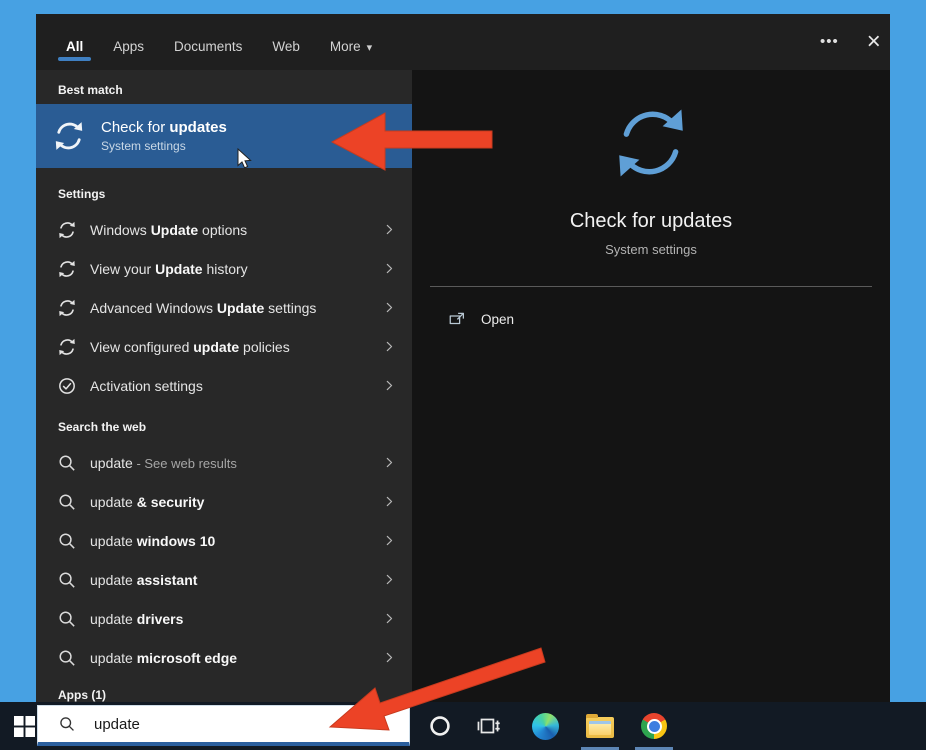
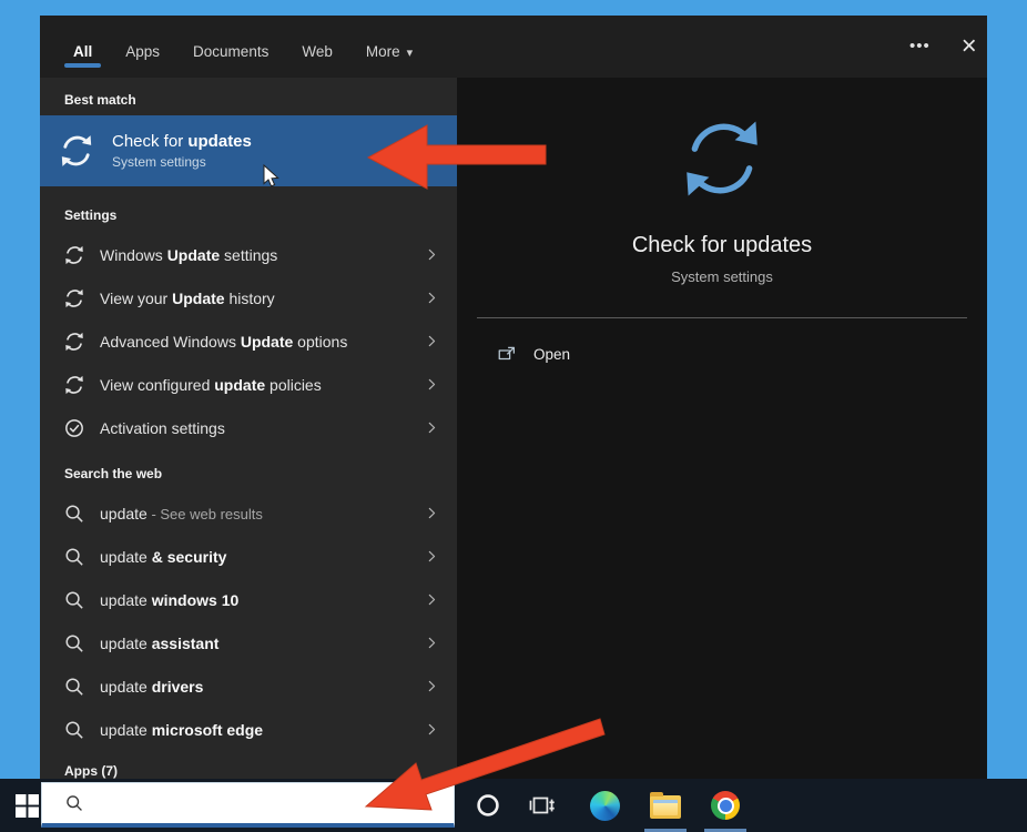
  All
  Apps
  Documents
  Web
  More ▾
  •••
  ×
  Best match
  Check for updates
  System settings
  Settings
- Windows Update options
+ Windows Update settings
  View your Update history
- Advanced Windows Update settings
+ Advanced Windows Update options
  View configured update policies
  Activation settings
  Search the web
  update - See web results
  update & security
  update windows 10
  update assistant
  update drivers
  update microsoft edge
- Apps (1)
+ Apps (7)
  Check for updates
  System settings
  Open
- update
